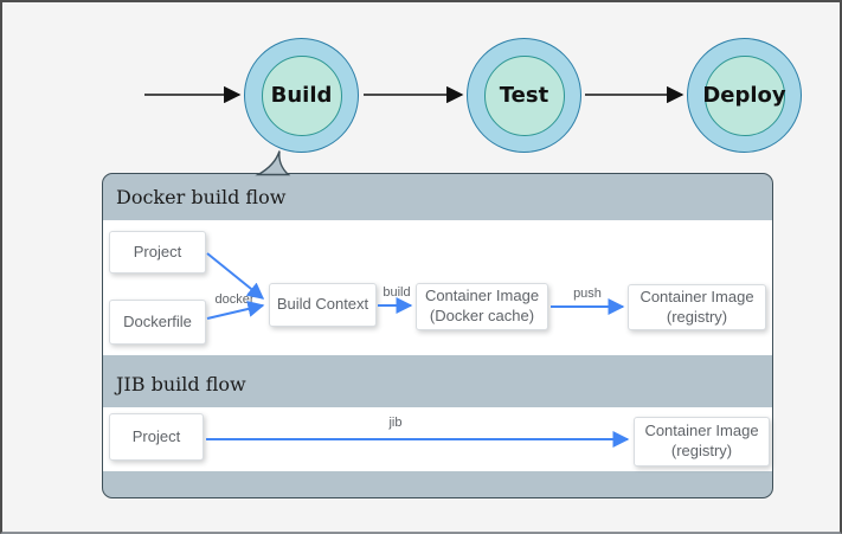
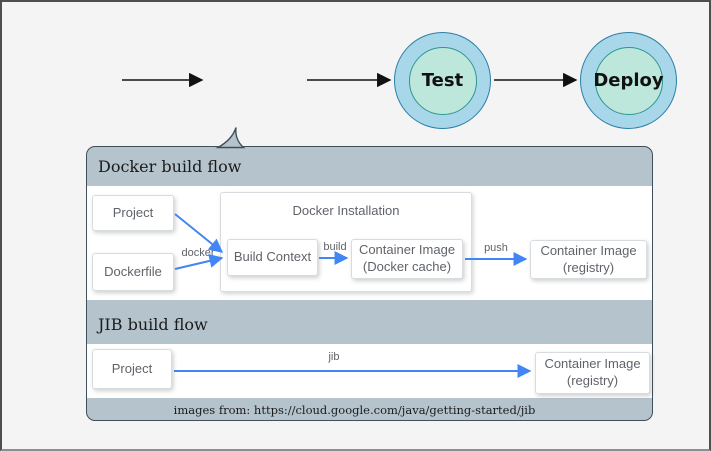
- Build
  Test
  Deploy
  Docker build flow
  JIB build flow
+ images from: https://cloud.google.com/java/getting-started/jib
+ Docker Installation
  Project
  Dockerfile
  Build Context
  Container Image
  (Docker cache)
  Container Image
  (registry)
  Project
  Container Image
  (registry)
  docker
  build
  push
  jib
